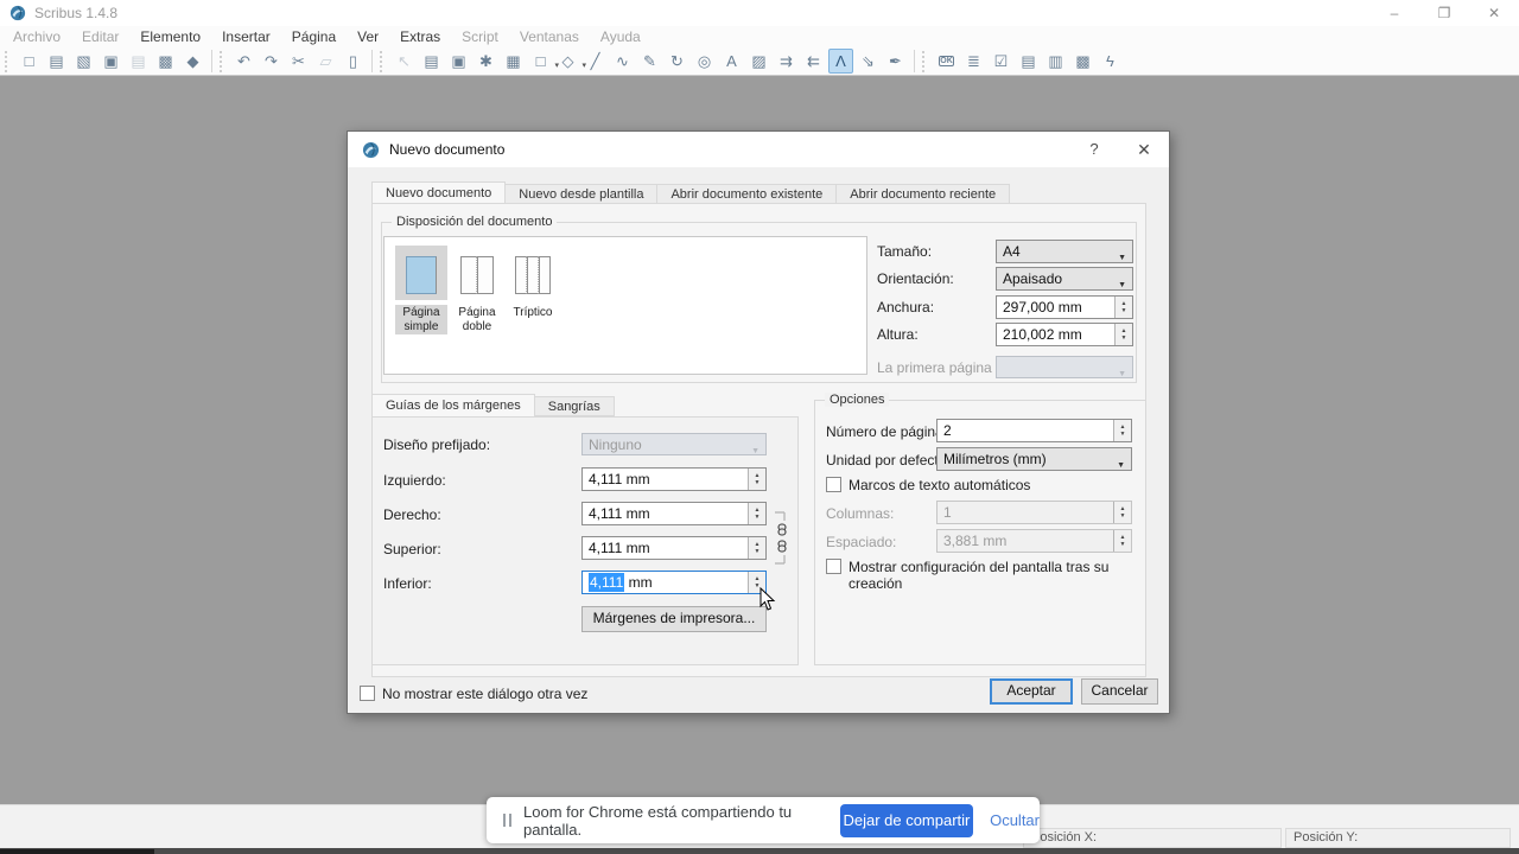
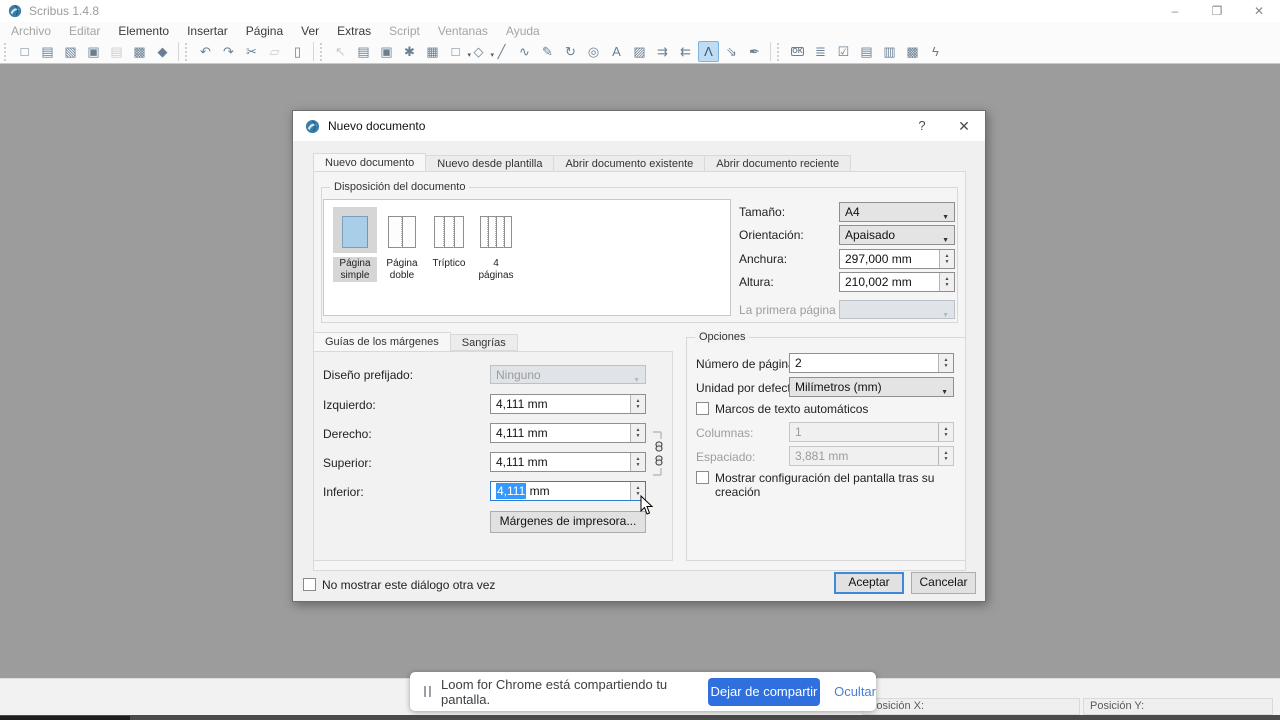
  Scribus 1.4.8
  –
  ❐
  ✕
  Archivo
  Editar
  Elemento
  Insertar
  Página
  Ver
  Extras
  Script
  Ventanas
  Ayuda
  □
  ▤
  ▧
  ▣
  ▤
  ▩
  ◆
  ↶
  ↷
  ✂
  ▱
  ▯
  ↖
  ▤
  ▣
  ✱
  ▦
  □
  ◇
  ╱
  ∿
  ✎
  ↻
  ◎
  A
  ▨
  ⇉
  ⇇
  Λ
  ⇘
  ✒
  ≣
  ☑
  ▤
  ▥
  ▩
  ϟ
  osición X:
  Posición Y:
  Nuevo documento
  ?
  ✕
  Nuevo documento
  Nuevo desde plantilla
  Abrir documento existente
  Abrir documento reciente
  Disposición del documento
  Página
  simple
  Página
  doble
  Tríptico
+ 4
+ páginas
  Tamaño:
  A4
  Orientación:
  Apaisado
  Anchura:
  297,000 mm
  Altura:
  210,002 mm
  La primera página
  Guías de los márgenes
  Sangrías
  Diseño prefijado:
  Ninguno
  Izquierdo:
  4,111 mm
  Derecho:
  4,111 mm
  Superior:
  4,111 mm
  Inferior:
  4,111 mm
  Márgenes de impresora...
  Opciones
  Número de págin
  2
  Unidad por defec
  Milímetros (mm)
  Marcos de texto automáticos
  Columnas:
  1
  Espaciado:
  3,881 mm
  Mostrar configuración del pantalla tras su creación
  No mostrar este diálogo otra vez
  Aceptar
  Cancelar
  Loom for Chrome está compartiendo tu pantalla.
  Dejar de compartir
  Ocultar
